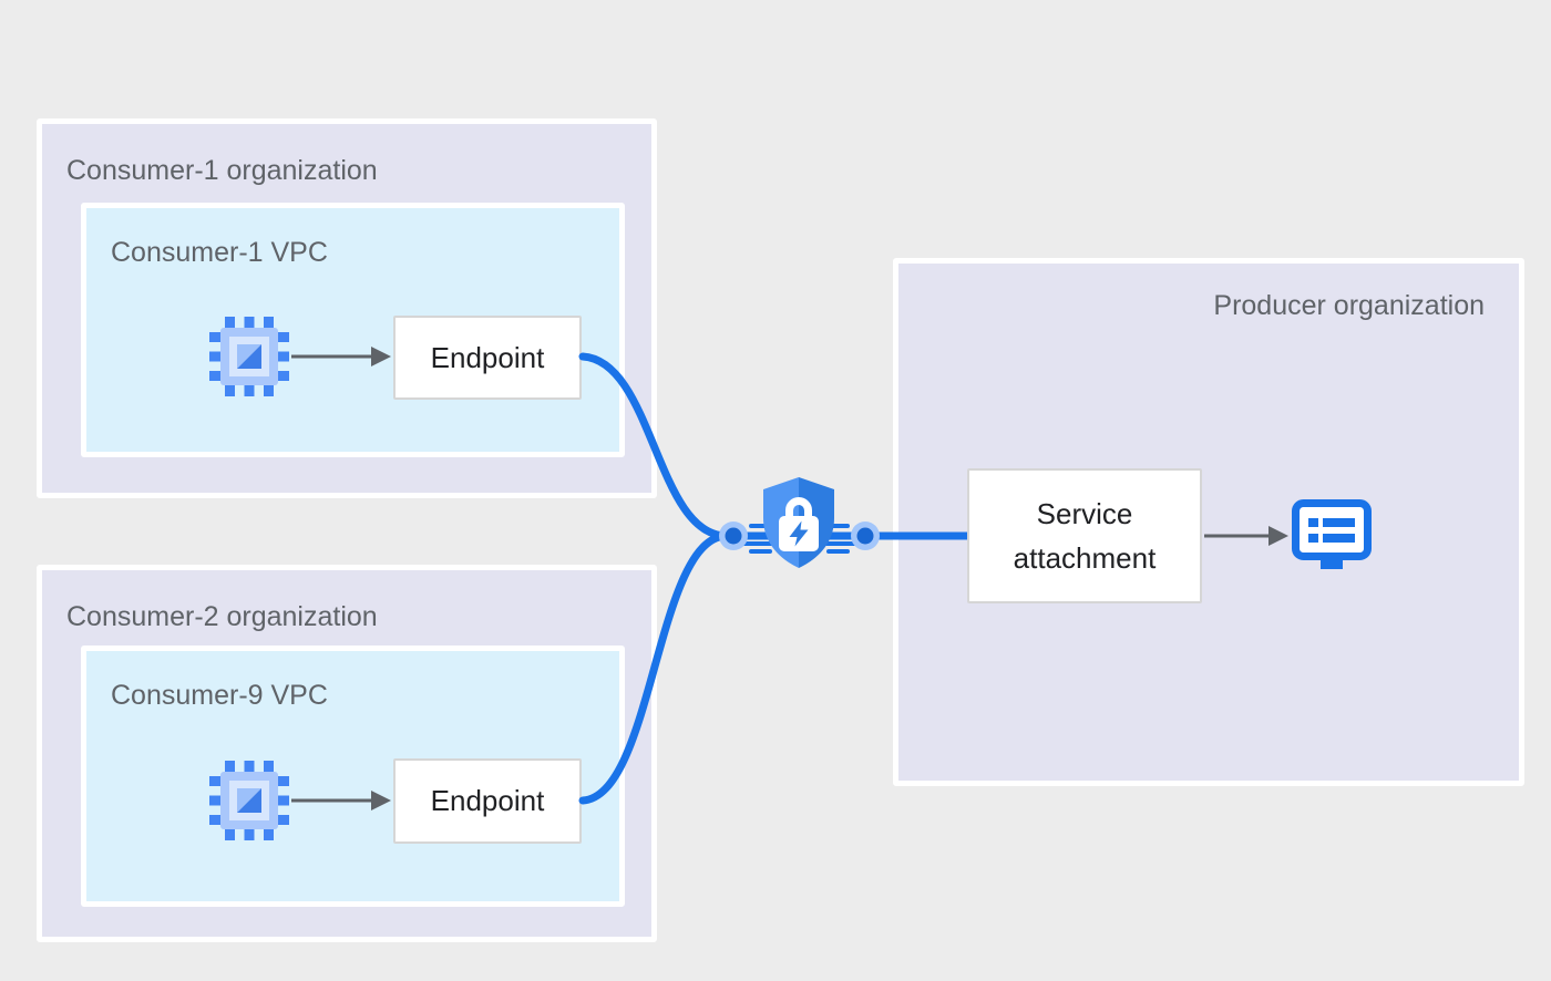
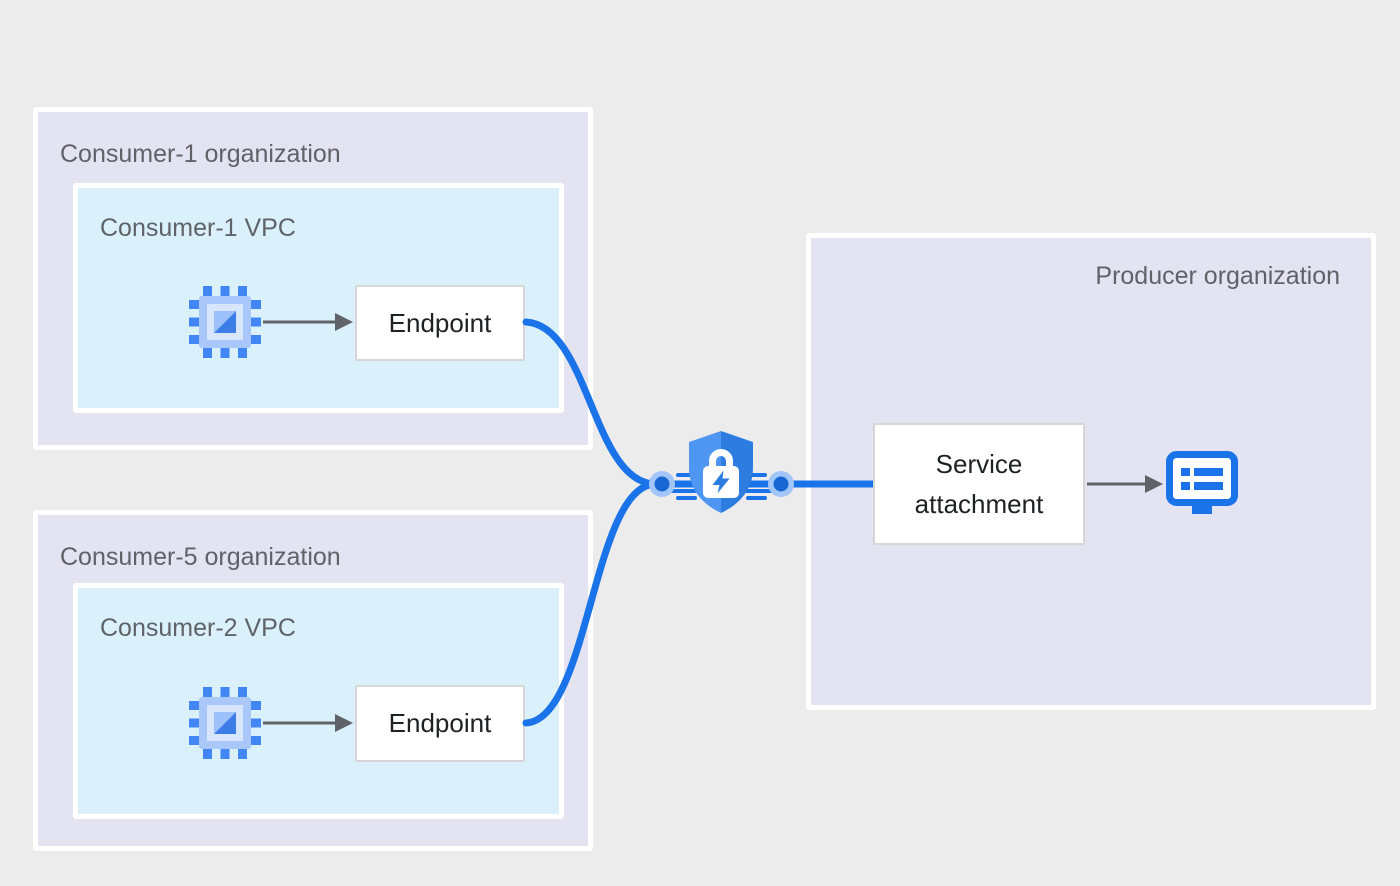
  Consumer-1 organization
  Consumer-1 VPC
  Endpoint
- Consumer-2 organization
+ Consumer-5 organization
- Consumer-9 VPC
+ Consumer-2 VPC
  Endpoint
  Producer organization
  Service attachment
